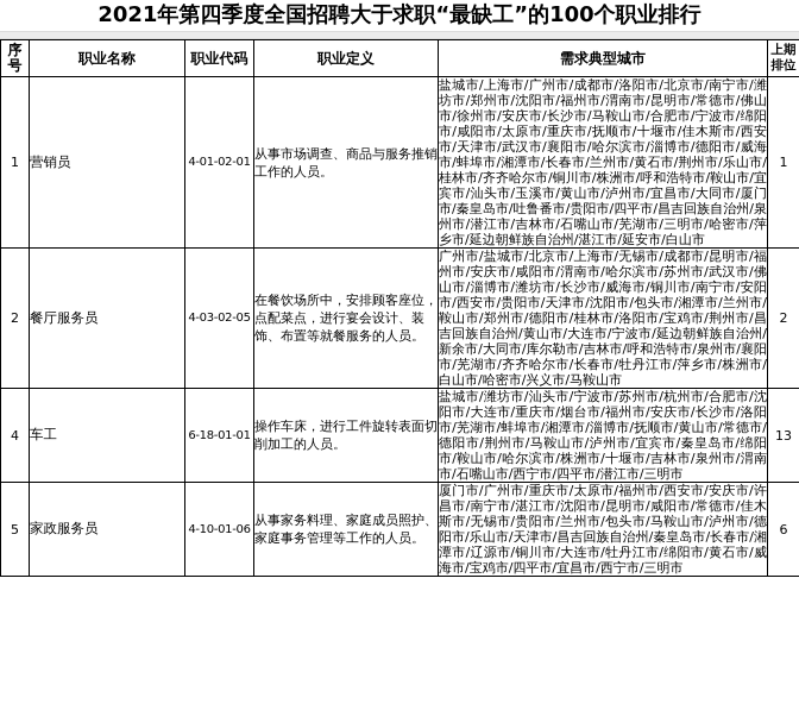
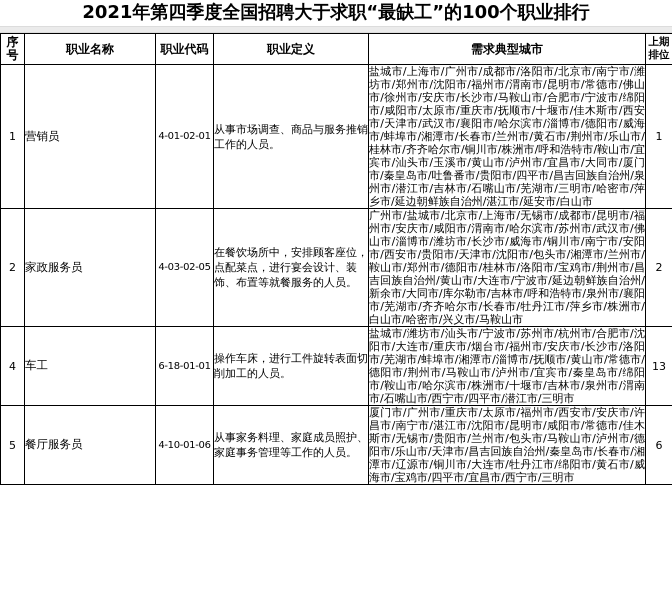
  2021年第四季度全国招聘大于求职“最缺工”的100个职业排行
  序号	职业名称	职业代码	职业定义	需求典型城市	上期排位
  1	营销员	4-01-02-01	从事市场调查、商品与服务推销工作的人员。	盐城市/上海市/广州市/成都市/洛阳市/北京市/南宁市/潍坊市/郑州市/沈阳市/福州市/渭南市/昆明市/常德市/佛山市/徐州市/安庆市/长沙市/马鞍山市/合肥市/宁波市/绵阳市/咸阳市/太原市/重庆市/抚顺市/十堰市/佳木斯市/西安市/天津市/武汉市/襄阳市/哈尔滨市/淄博市/德阳市/威海市/蚌埠市/湘潭市/长春市/兰州市/黄石市/荆州市/乐山市/桂林市/齐齐哈尔市/铜川市/株洲市/呼和浩特市/鞍山市/宜宾市/汕头市/玉溪市/黄山市/泸州市/宜昌市/大同市/厦门市/秦皇岛市/吐鲁番市/贵阳市/四平市/昌吉回族自治州/泉州市/潜江市/吉林市/石嘴山市/芜湖市/三明市/哈密市/萍乡市/延边朝鲜族自治州/湛江市/延安市/白山市	1
- 2	餐厅服务员	4-03-02-05	在餐饮场所中，安排顾客座位，点配菜点，进行宴会设计、装饰、布置等就餐服务的人员。	广州市/盐城市/北京市/上海市/无锡市/成都市/昆明市/福州市/安庆市/咸阳市/渭南市/哈尔滨市/苏州市/武汉市/佛山市/淄博市/潍坊市/长沙市/威海市/铜川市/南宁市/安阳市/西安市/贵阳市/天津市/沈阳市/包头市/湘潭市/兰州市/鞍山市/郑州市/德阳市/桂林市/洛阳市/宝鸡市/荆州市/昌吉回族自治州/黄山市/大连市/宁波市/延边朝鲜族自治州/新余市/大同市/库尔勒市/吉林市/呼和浩特市/泉州市/襄阳市/芜湖市/齐齐哈尔市/长春市/牡丹江市/萍乡市/株洲市/白山市/哈密市/兴义市/马鞍山市	2
+ 2	家政服务员	4-03-02-05	在餐饮场所中，安排顾客座位，点配菜点，进行宴会设计、装饰、布置等就餐服务的人员。	广州市/盐城市/北京市/上海市/无锡市/成都市/昆明市/福州市/安庆市/咸阳市/渭南市/哈尔滨市/苏州市/武汉市/佛山市/淄博市/潍坊市/长沙市/威海市/铜川市/南宁市/安阳市/西安市/贵阳市/天津市/沈阳市/包头市/湘潭市/兰州市/鞍山市/郑州市/德阳市/桂林市/洛阳市/宝鸡市/荆州市/昌吉回族自治州/黄山市/大连市/宁波市/延边朝鲜族自治州/新余市/大同市/库尔勒市/吉林市/呼和浩特市/泉州市/襄阳市/芜湖市/齐齐哈尔市/长春市/牡丹江市/萍乡市/株洲市/白山市/哈密市/兴义市/马鞍山市	2
  4	车工	6-18-01-01	操作车床，进行工件旋转表面切削加工的人员。	盐城市/潍坊市/汕头市/宁波市/苏州市/杭州市/合肥市/沈阳市/大连市/重庆市/烟台市/福州市/安庆市/长沙市/洛阳市/芜湖市/蚌埠市/湘潭市/淄博市/抚顺市/黄山市/常德市/德阳市/荆州市/马鞍山市/泸州市/宜宾市/秦皇岛市/绵阳市/鞍山市/哈尔滨市/株洲市/十堰市/吉林市/泉州市/渭南市/石嘴山市/西宁市/四平市/潜江市/三明市	13
- 5	家政服务员	4-10-01-06	从事家务料理、家庭成员照护、家庭事务管理等工作的人员。	厦门市/广州市/重庆市/太原市/福州市/西安市/安庆市/许昌市/南宁市/湛江市/沈阳市/昆明市/咸阳市/常德市/佳木斯市/无锡市/贵阳市/兰州市/包头市/马鞍山市/泸州市/德阳市/乐山市/天津市/昌吉回族自治州/秦皇岛市/长春市/湘潭市/辽源市/铜川市/大连市/牡丹江市/绵阳市/黄石市/威海市/宝鸡市/四平市/宜昌市/西宁市/三明市	6
+ 5	餐厅服务员	4-10-01-06	从事家务料理、家庭成员照护、家庭事务管理等工作的人员。	厦门市/广州市/重庆市/太原市/福州市/西安市/安庆市/许昌市/南宁市/湛江市/沈阳市/昆明市/咸阳市/常德市/佳木斯市/无锡市/贵阳市/兰州市/包头市/马鞍山市/泸州市/德阳市/乐山市/天津市/昌吉回族自治州/秦皇岛市/长春市/湘潭市/辽源市/铜川市/大连市/牡丹江市/绵阳市/黄石市/威海市/宝鸡市/四平市/宜昌市/西宁市/三明市	6
